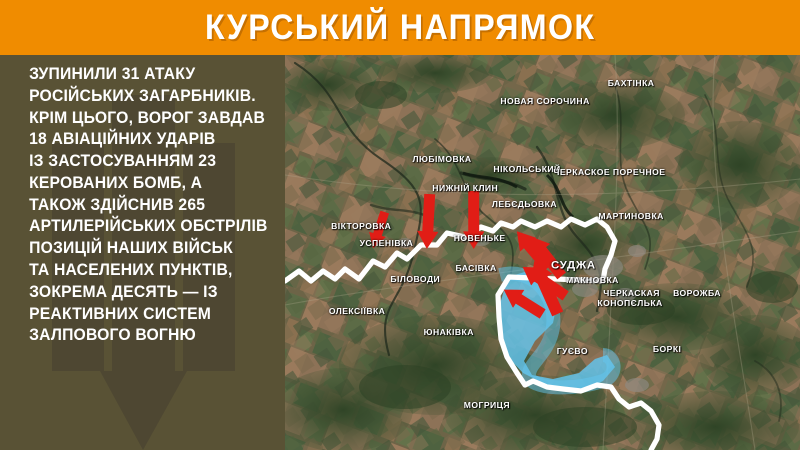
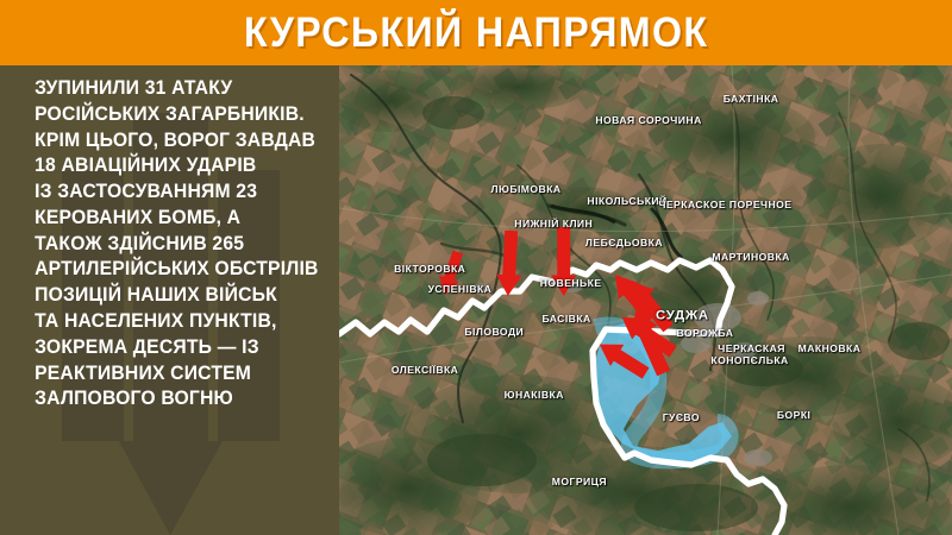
  КУРСЬКИЙ НАПРЯМОК
  ЗУПИНИЛИ 31 АТАКУ
  РОСІЙСЬКИХ ЗАГАРБНИКІВ.
  КРІМ ЦЬОГО, ВОРОГ ЗАВДАВ
  18 АВІАЦІЙНИХ УДАРІВ
  ІЗ ЗАСТОСУВАННЯМ 23
  КЕРОВАНИХ БОМБ, А
  ТАКОЖ ЗДІЙСНИВ 265
  АРТИЛЕРІЙСЬКИХ ОБСТРІЛІВ
  ПОЗИЦІЙ НАШИХ ВІЙСЬК
  ТА НАСЕЛЕНИХ ПУНКТІВ,
  ЗОКРЕМА ДЕСЯТЬ — ІЗ
  РЕАКТИВНИХ СИСТЕМ
  ЗАЛПОВОГО ВОГНЮ
  БАХТІНКА
  НОВАЯ СОРОЧИНА
  ЛЮБІМОВКА
  НІКОЛЬСЬКИЙ
  ЧЕРКАСКОЕ ПОРЕЧНОЕ
  НИЖНІЙ КЛИН
  ЛЕБЄДЬОВКА
  МАРТИНОВКА
  ВІКТОРОВКА
  УСПЕНІВКА
  НОВЕНЬКЕ
  БАСІВКА
  БІЛОВОДИ
  СУДЖА
- МАКНОВКА
+ ВОРОЖБА
  ЧЕРКАСКАЯ
  КОНОПЄЛЬКА
- ВОРОЖБА
+ МАКНОВКА
  ОЛЕКСІЇВКА
  ЮНАКІВКА
  БОРКІ
  ГУЄВО
  МОГРИЦЯ
